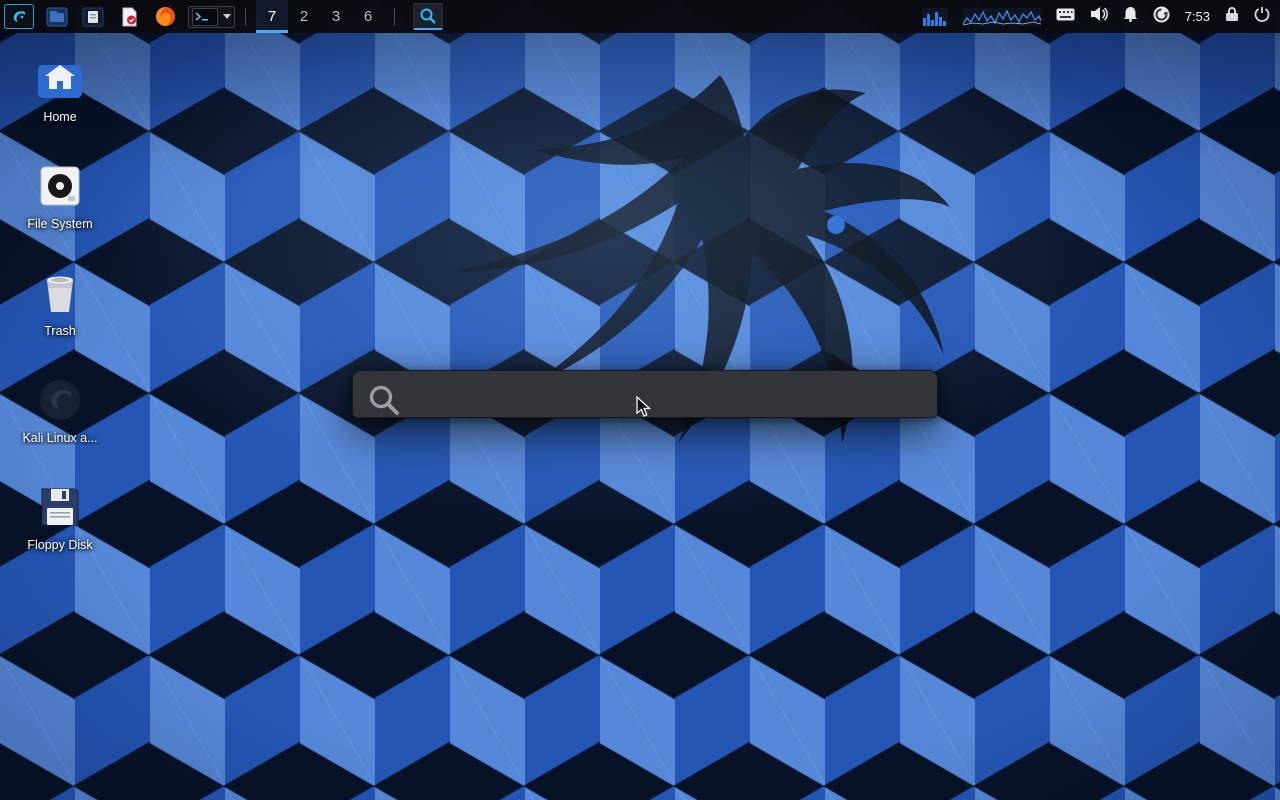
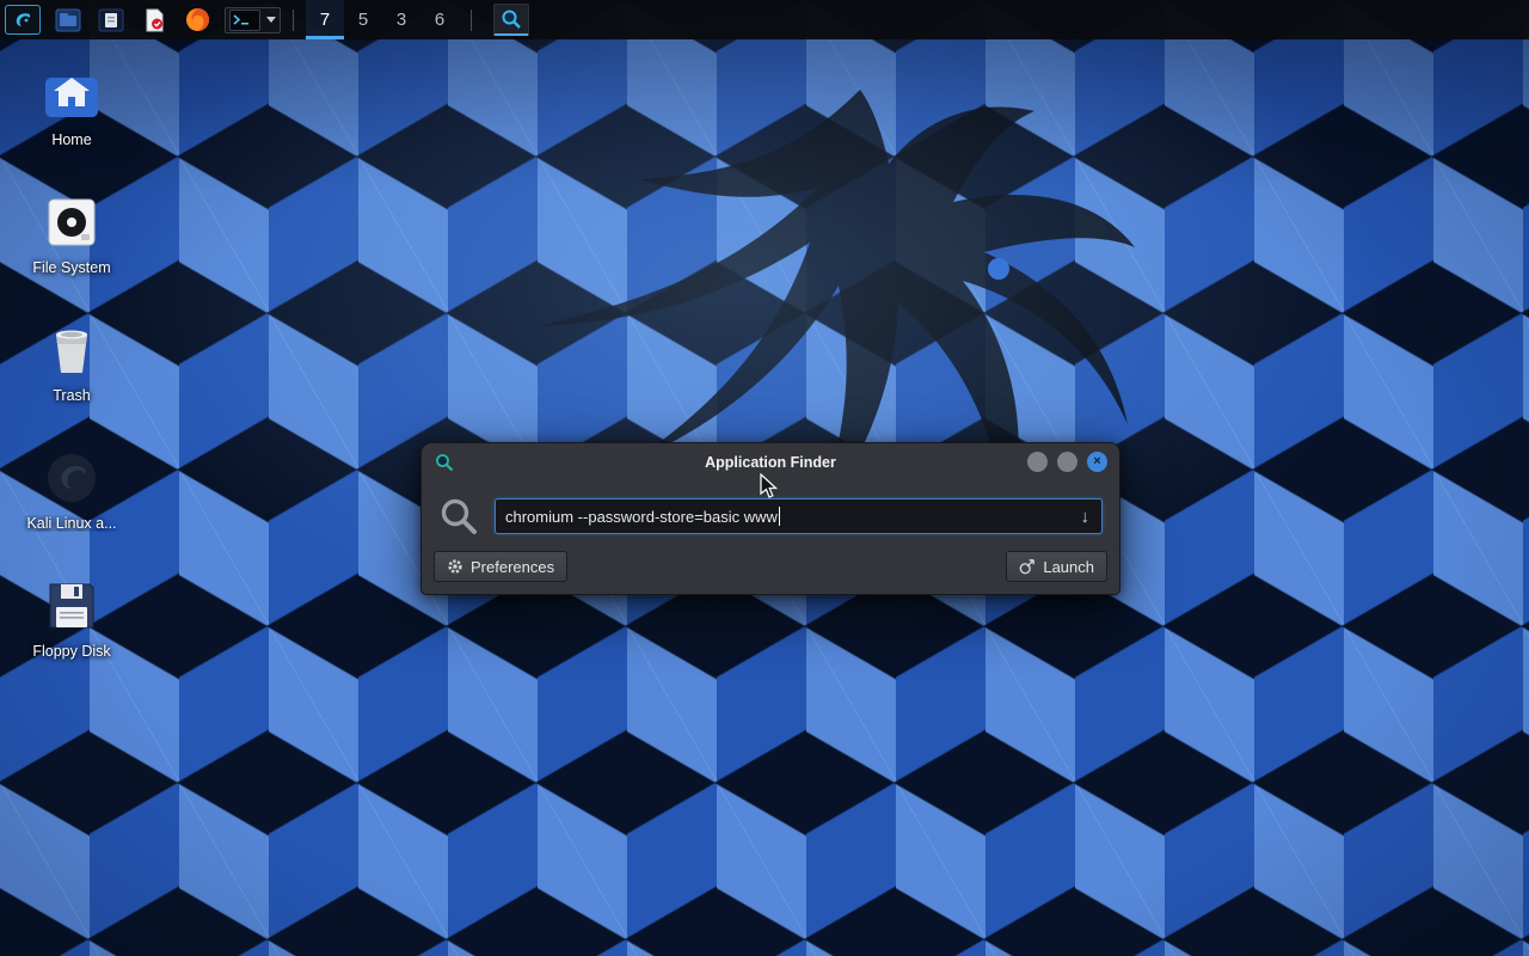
  7
- 2
+ 5
  3
  6
- 7:53
  Home
  File System
  Trash
  Kali Linux a...
  Floppy Disk
+ Application Finder
+ ×
+ chromium --password-store=basic www
+ ↓
+ Preferences
+ Launch
